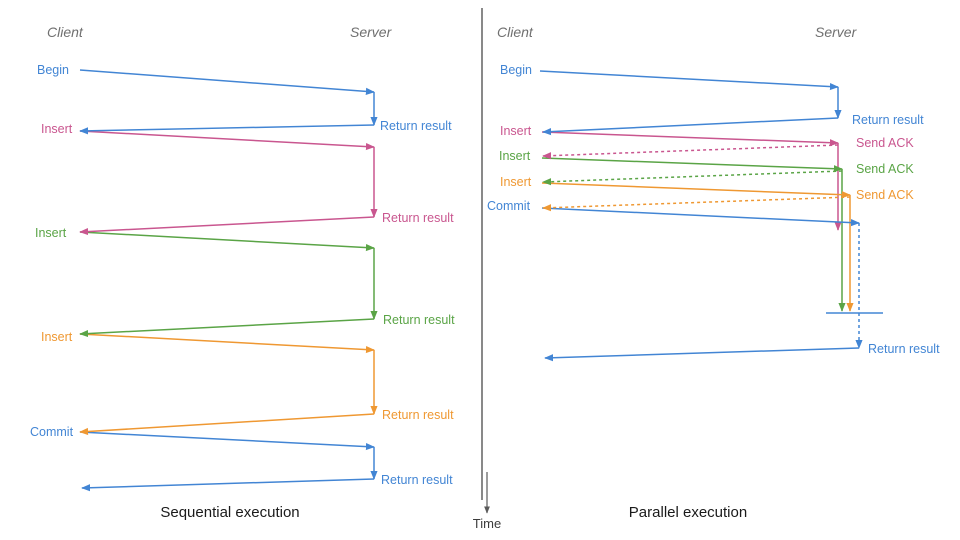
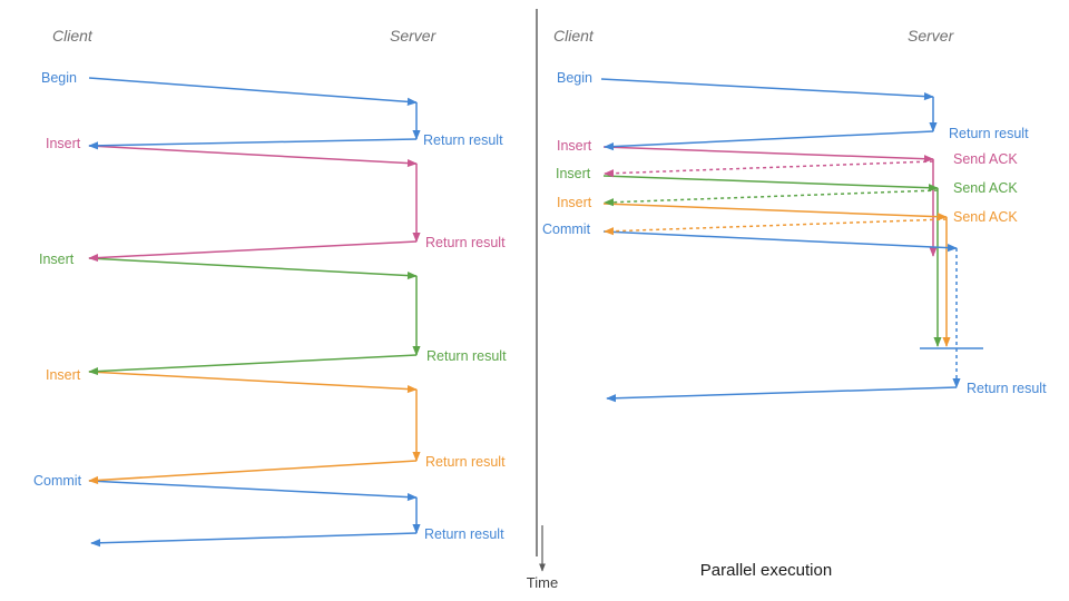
  Client
  Server
  Begin
  Insert
  Insert
  Insert
  Commit
  Return result
  Return result
  Return result
  Return result
  Return result
- Sequential execution
  Client
  Server
  Begin
  Insert
  Insert
  Insert
  Commit
  Return result
  Send ACK
  Send ACK
  Send ACK
  Return result
  Parallel execution
  Time
